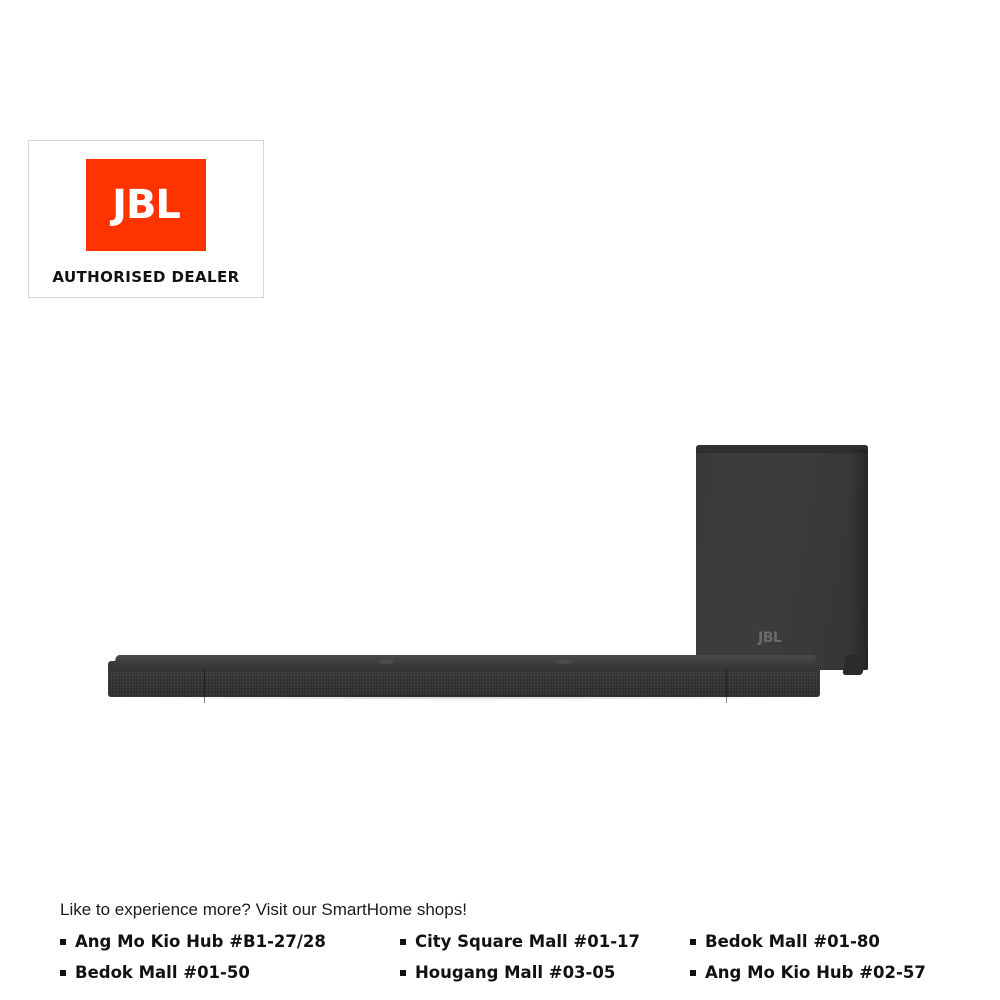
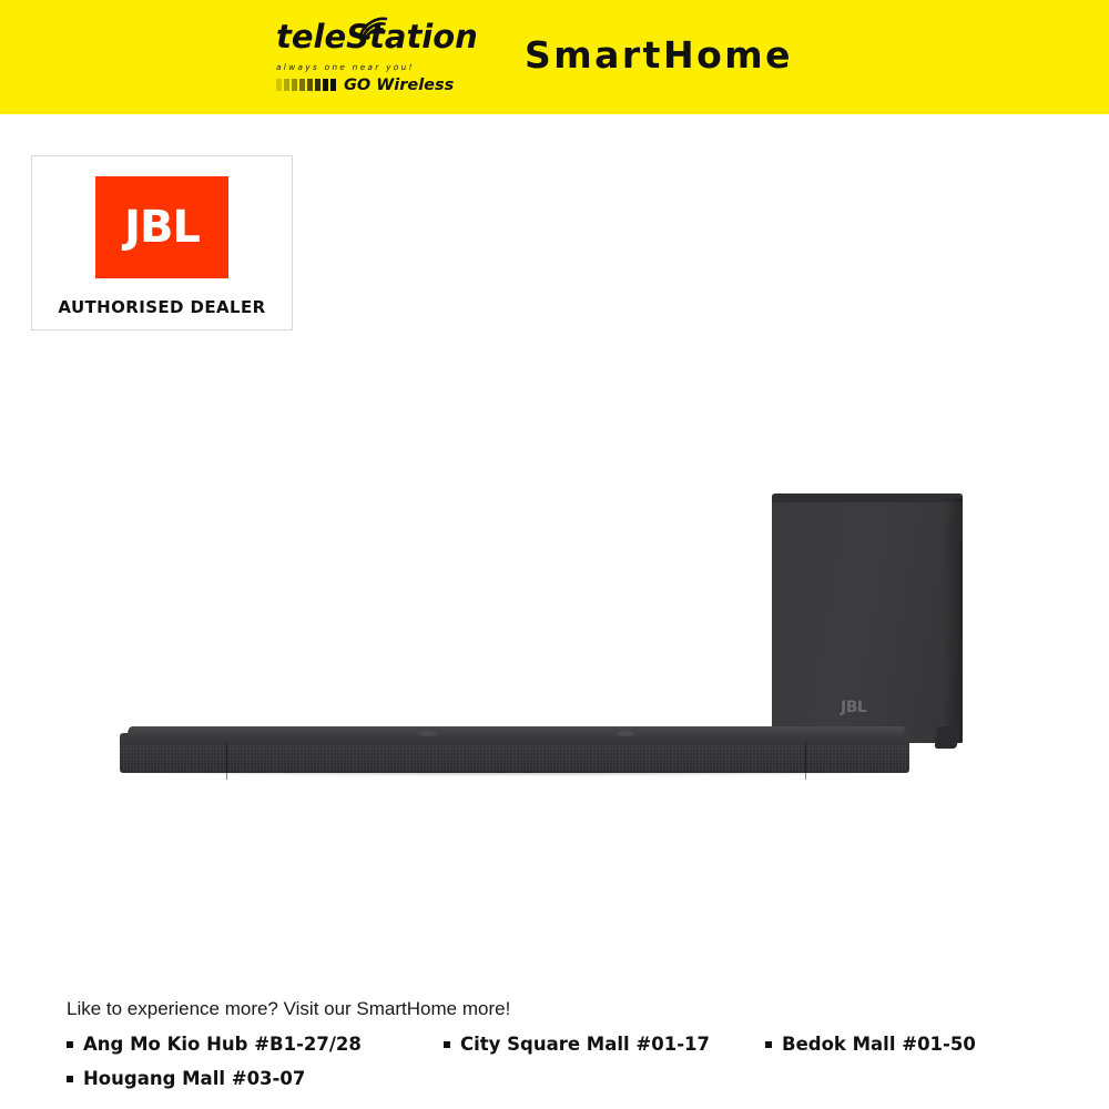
+ teleStation
+ always one near you!
+ GO Wireless
+ SmartHome
  JBL
  AUTHORISED DEALER
  JBL
- Like to experience more? Visit our SmartHome shops!
+ Like to experience more? Visit our SmartHome more!
  Ang Mo Kio Hub #B1-27/28
  City Square Mall #01-17
- Bedok Mall #01-80
  Bedok Mall #01-50
- Hougang Mall #03-05
+ Hougang Mall #03-07
- Ang Mo Kio Hub #02-57
